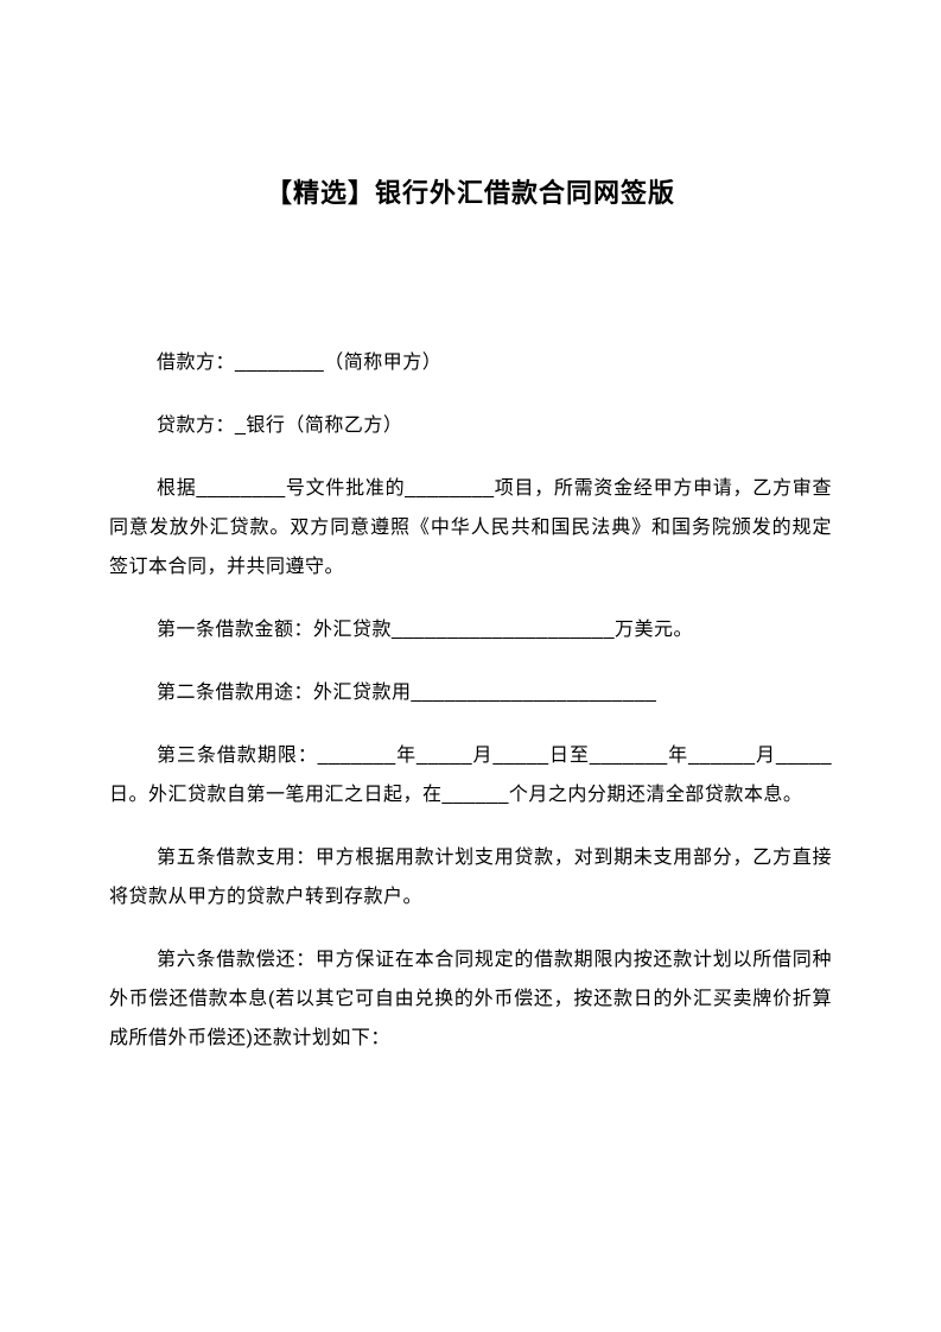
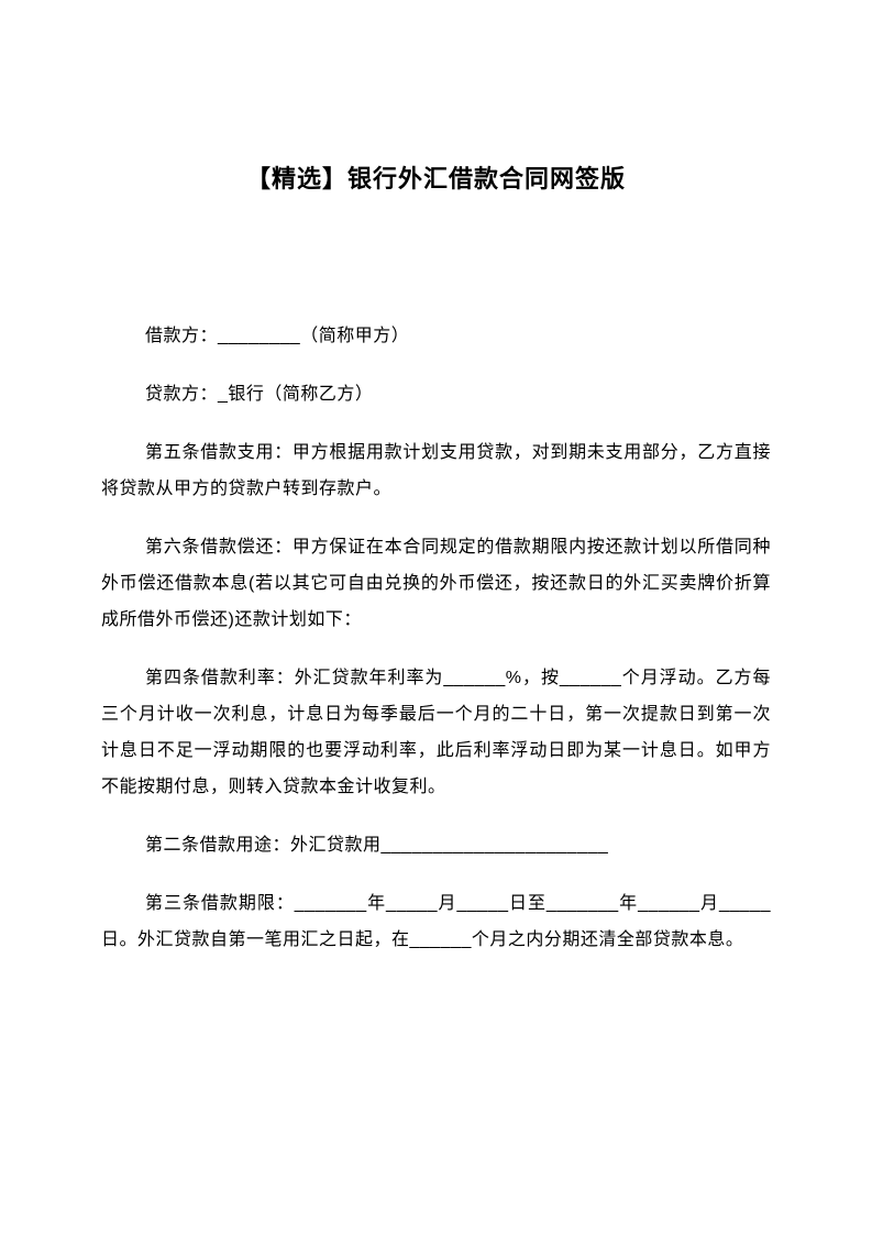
  【精选】银行外汇借款合同网签版
  借款方：________（简称甲方）
  贷款方：_银行（简称乙方）
- 根据________号文件批准的________项目，所需资金经甲方申请，乙方审查同意发放外汇贷款。双方同意遵照《中华人民共和国民法典》和国务院颁发的规定签订本合同，并共同遵守。
- 第一条借款金额：外汇贷款____________________万美元。
- 第二条借款用途：外汇贷款用______________________
+ 第五条借款支用：甲方根据用款计划支用贷款，对到期未支用部分，乙方直接将贷款从甲方的贷款户转到存款户。
- 第三条借款期限：_______年_____月_____日至_______年______月_____日。外汇贷款自第一笔用汇之日起，在______个月之内分期还清全部贷款本息。
+ 第六条借款偿还：甲方保证在本合同规定的借款期限内按还款计划以所借同种外币偿还借款本息(若以其它可自由兑换的外币偿还，按还款日的外汇买卖牌价折算成所借外币偿还)还款计划如下：
+ 第四条借款利率：外汇贷款年利率为______%，按______个月浮动。乙方每三个月计收一次利息，计息日为每季最后一个月的二十日，第一次提款日到第一次计息日不足一浮动期限的也要浮动利率，此后利率浮动日即为某一计息日。如甲方不能按期付息，则转入贷款本金计收复利。
- 第五条借款支用：甲方根据用款计划支用贷款，对到期未支用部分，乙方直接将贷款从甲方的贷款户转到存款户。
+ 第二条借款用途：外汇贷款用______________________
- 第六条借款偿还：甲方保证在本合同规定的借款期限内按还款计划以所借同种外币偿还借款本息(若以其它可自由兑换的外币偿还，按还款日的外汇买卖牌价折算成所借外币偿还)还款计划如下：
+ 第三条借款期限：_______年_____月_____日至_______年______月_____日。外汇贷款自第一笔用汇之日起，在______个月之内分期还清全部贷款本息。
